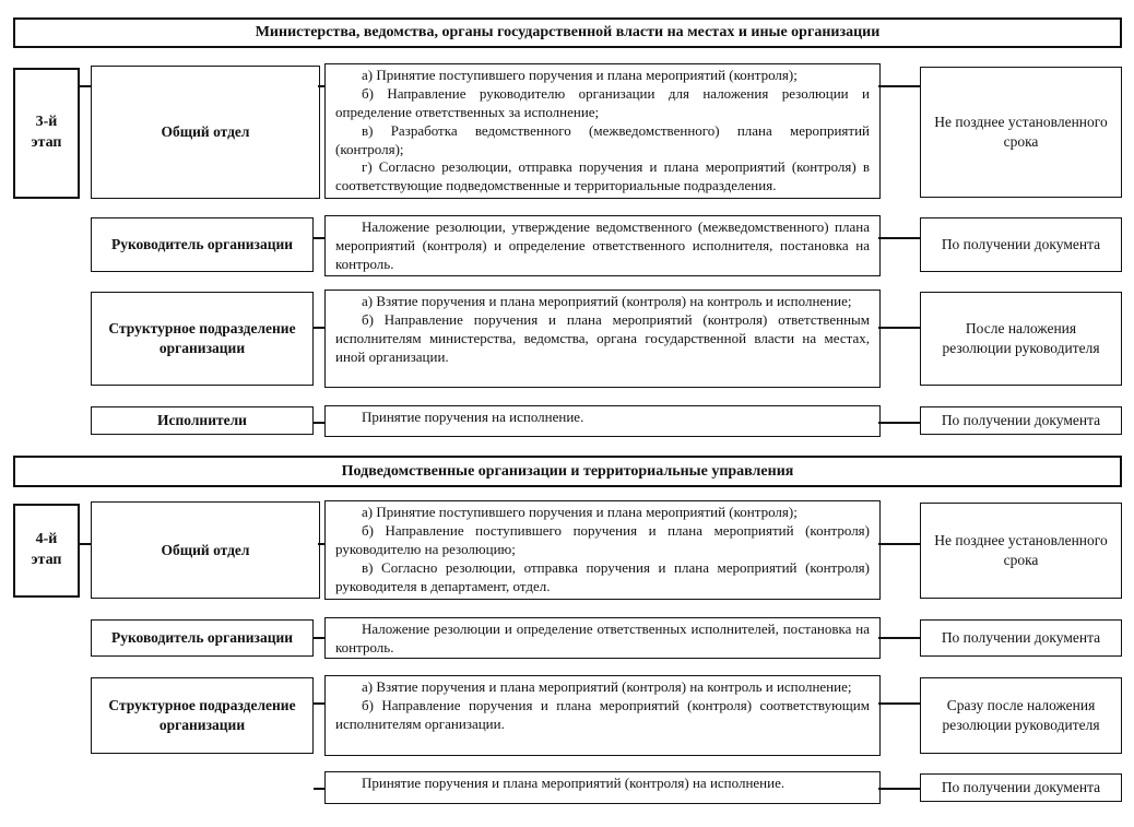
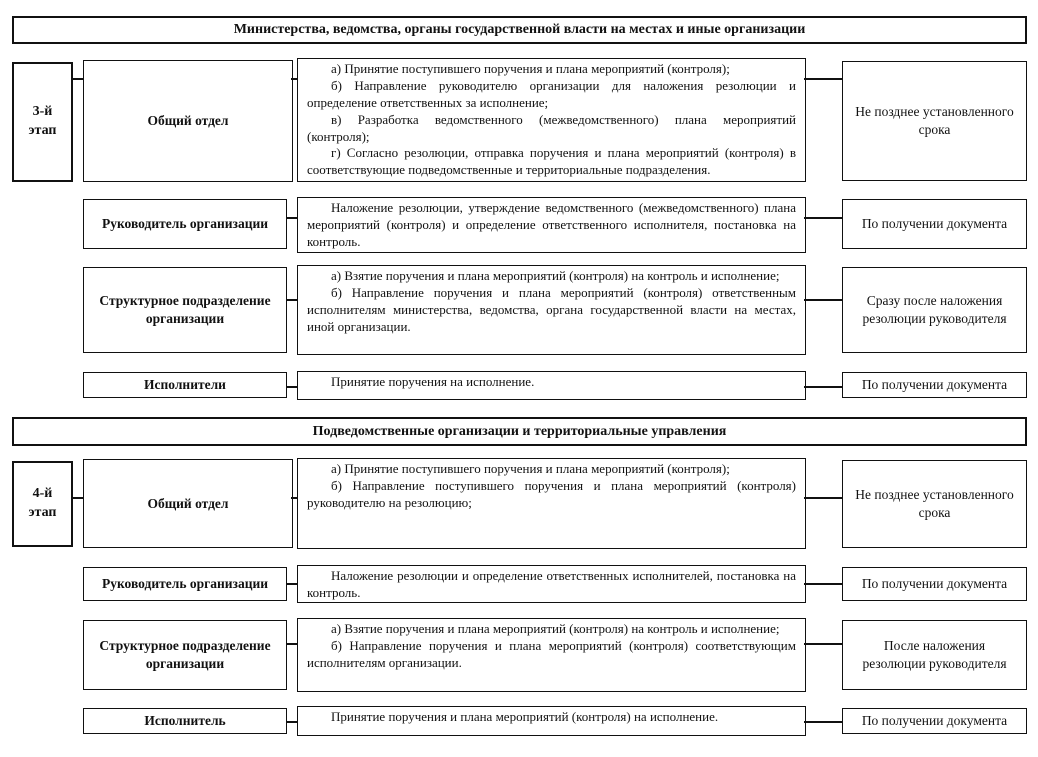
  Министерства, ведомства, органы государственной власти на местах и иные организации
  3-й
  этап
  Общий отдел
  а) Принятие поступившего поручения и плана мероприятий (контроля);
  б) Направление руководителю организации для наложения резолюции и определение ответственных за исполнение;
  в) Разработка ведомственного (межведомственного) плана мероприятий (контроля);
  г) Согласно резолюции, отправка поручения и плана мероприятий (контроля) в соответствующие подведомственные и территориальные подразделения.
  Не позднее установленного срока
  Руководитель организации
  Наложение резолюции, утверждение ведомственного (межведомственного) плана мероприятий (контроля) и определение ответственного исполнителя, постановка на контроль.
  По получении документа
  Структурное подразделение организации
  а) Взятие поручения и плана мероприятий (контроля) на контроль и исполнение;
  б) Направление поручения и плана мероприятий (контроля) ответственным исполнителям министерства, ведомства, органа государственной власти на местах, иной организации.
- После наложения резолюции руководителя
+ Сразу после наложения резолюции руководителя
  Исполнители
  Принятие поручения на исполнение.
  По получении документа
  Подведомственные организации и территориальные управления
  4-й
  этап
  Общий отдел
  а) Принятие поступившего поручения и плана мероприятий (контроля);
  б) Направление поступившего поручения и плана мероприятий (контроля) руководителю на резолюцию;
- в) Согласно резолюции, отправка поручения и плана мероприятий (контроля) руководителя в департамент, отдел.
  Не позднее установленного срока
  Руководитель организации
  Наложение резолюции и определение ответственных исполнителей, постановка на контроль.
  По получении документа
  Структурное подразделение организации
  а) Взятие поручения и плана мероприятий (контроля) на контроль и исполнение;
  б) Направление поручения и плана мероприятий (контроля) соответствующим исполнителям организации.
- Сразу после наложения резолюции руководителя
+ После наложения резолюции руководителя
+ Исполнитель
  Принятие поручения и плана мероприятий (контроля) на исполнение.
  По получении документа
